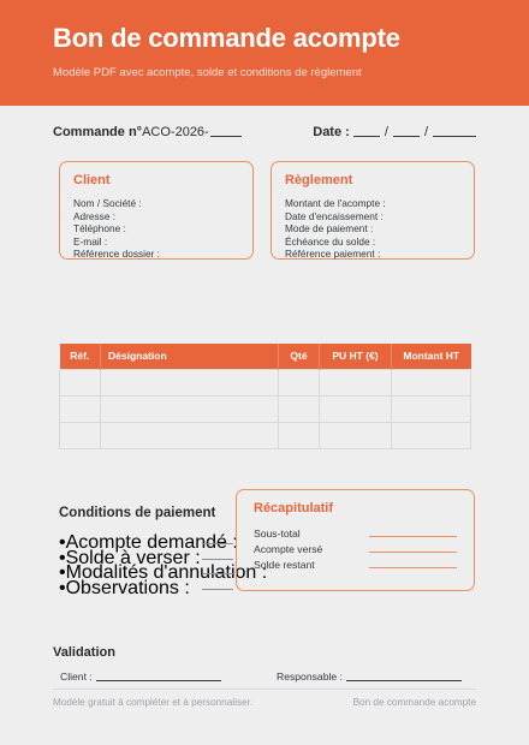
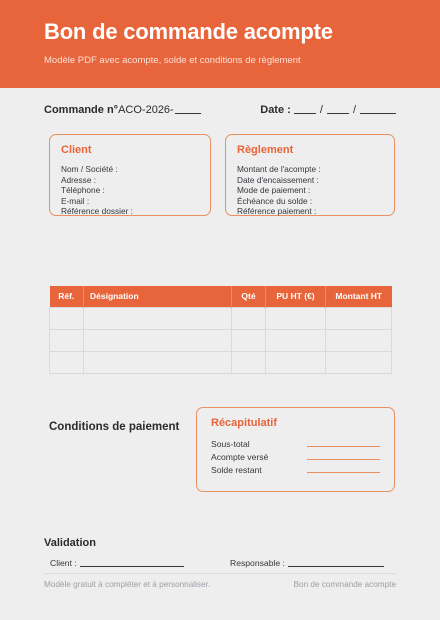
  Bon de commande acompte
  Modèle PDF avec acompte, solde et conditions de règlement
  Commande n°ACO-2026-
  Date : / /
  Client
  Nom / Société :
  Adresse :
  Téléphone :
  E-mail :
  Référence dossier :
  Règlement
  Montant de l'acompte :
  Date d'encaissement :
  Mode de paiement :
  Échéance du solde :
  Référence paiement :
  Réf.	Désignation	Qté	PU HT (€)	Montant HT
  Conditions de paiement
- •Acompte demandé :
- •Solde à verser :
- •Modalités d'annulation :
- •Observations :
  Récapitulatif
  Sous-total
  Acompte versé
  Solde restant
  Validation
  Client :
  Responsable :
  Modèle gratuit à compléter et à personnaliser.
  Bon de commande acompte
